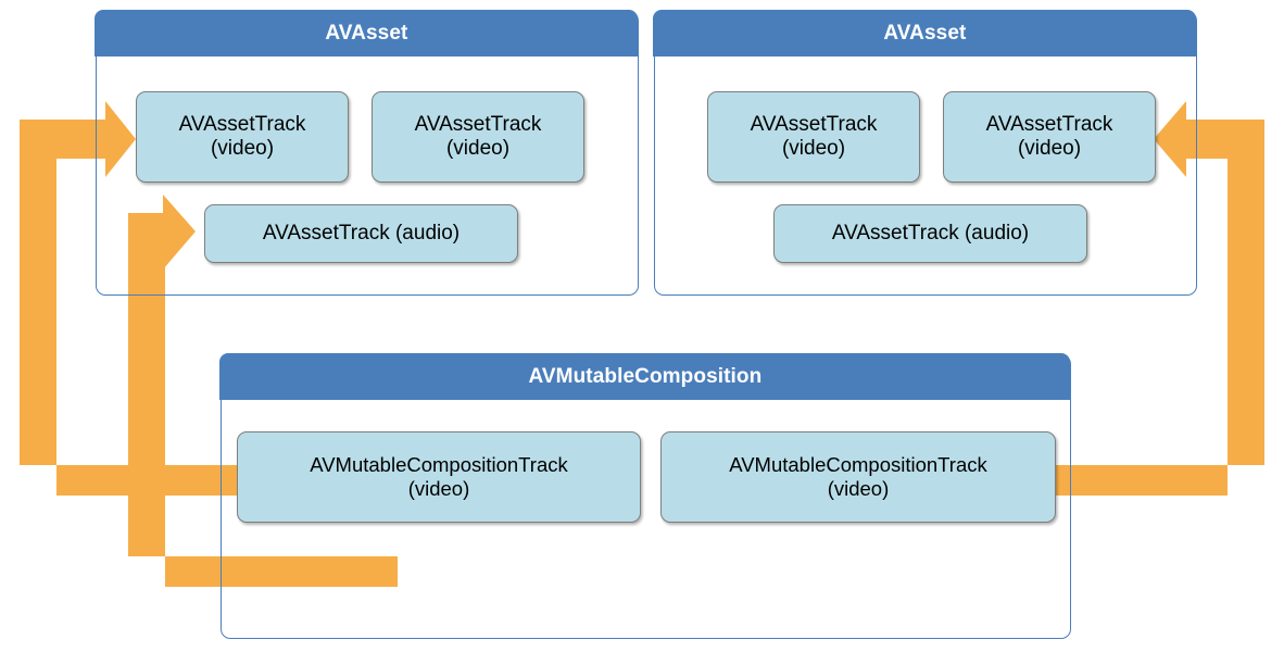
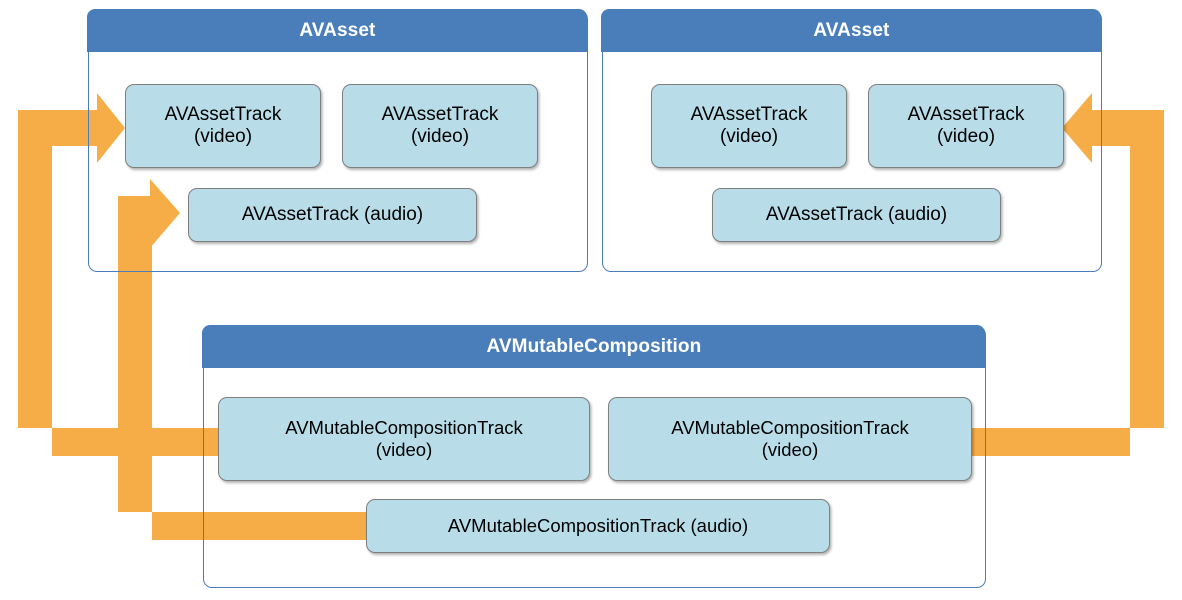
  AVAsset
  AVAssetTrack
  (video)
  AVAssetTrack
  (video)
  AVAssetTrack (audio)
  AVAsset
  AVAssetTrack
  (video)
  AVAssetTrack
  (video)
  AVAssetTrack (audio)
  AVMutableComposition
  AVMutableCompositionTrack
  (video)
  AVMutableCompositionTrack
  (video)
+ AVMutableCompositionTrack (audio)
